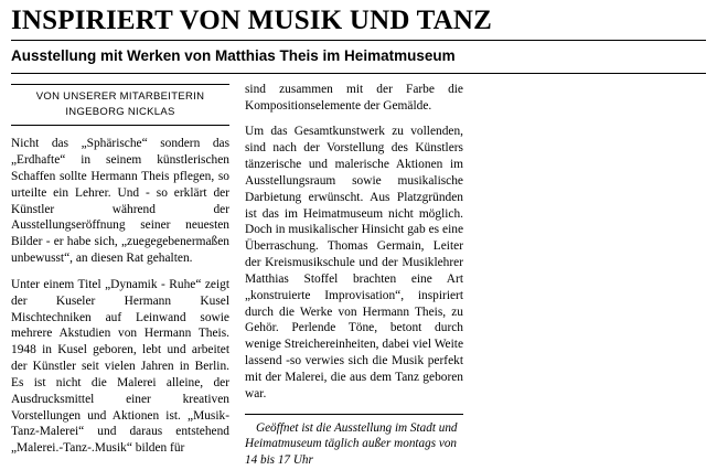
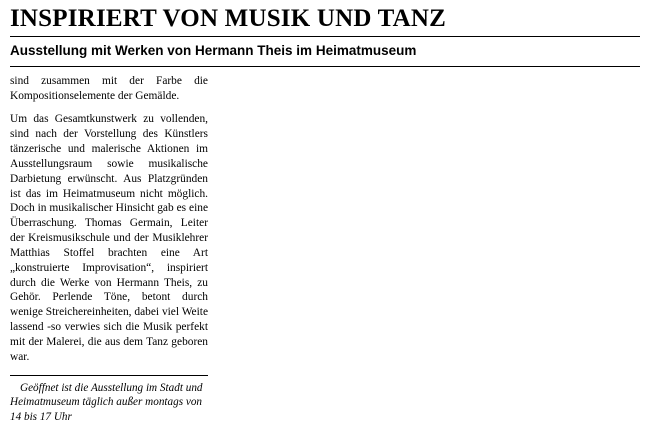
  INSPIRIERT VON MUSIK UND TANZ
- Ausstellung mit Werken von Matthias Theis im Heimatmuseum
+ Ausstellung mit Werken von Hermann Theis im Heimatmuseum
- VON UNSERER MITARBEITERIN
- INGEBORG NICKLAS
- Nicht das „Sphärische“ sondern das „Erdhafte“ in seinem künstlerischen Schaffen sollte Hermann Theis pflegen, so urteilte ein Lehrer. Und - so erklärt der Künstler während der Ausstellungseröffnung seiner neuesten Bilder - er habe sich, „zuegegebenermaßen unbewusst“, an diesen Rat gehalten.
- Unter einem Titel „Dynamik - Ruhe“ zeigt der Kuseler Hermann Kusel Mischtechniken auf Leinwand sowie mehrere Akstudien von Hermann Theis. 1948 in Kusel geboren, lebt und arbeitet der Künstler seit vielen Jahren in Berlin. Es ist nicht die Malerei alleine, der Ausdrucksmittel einer kreativen Vorstellungen und Aktionen ist. „Musik-Tanz-Malerei“ und daraus entstehend „Malerei.-Tanz-.Musik“ bilden für
  sind zusammen mit der Farbe die Kompositionselemente der Gemälde.
  Um das Gesamtkunstwerk zu vollenden, sind nach der Vorstellung des Künstlers tänzerische und malerische Aktionen im Ausstellungsraum sowie musikalische Darbietung erwünscht. Aus Platzgründen ist das im Heimatmuseum nicht möglich. Doch in musikalischer Hinsicht gab es eine Überraschung. Thomas Germain, Leiter der Kreismusikschule und der Musiklehrer Matthias Stoffel brachten eine Art „konstruierte Improvisation“, inspiriert durch die Werke von Hermann Theis, zu Gehör. Perlende Töne, betont durch wenige Streichereinheiten, dabei viel Weite lassend -so verwies sich die Musik perfekt mit der Malerei, die aus dem Tanz geboren war.
  Geöffnet ist die Ausstellung im Stadt und Heimatmuseum täglich außer montags von 14 bis 17 Uhr
